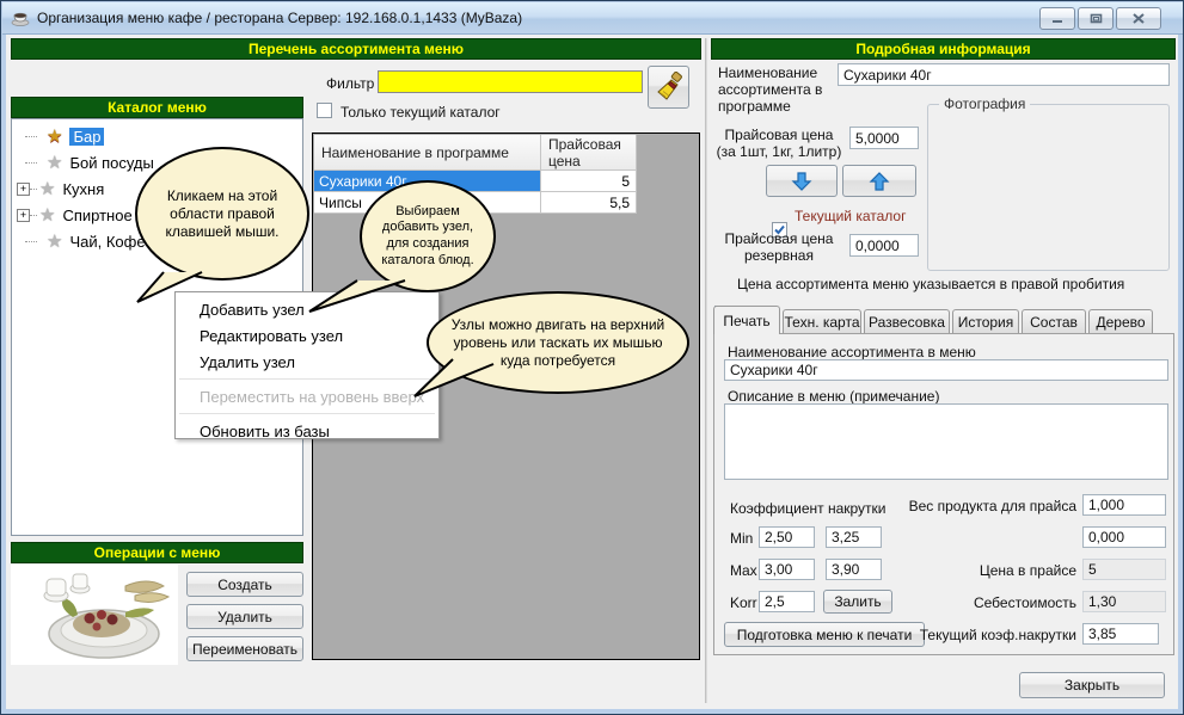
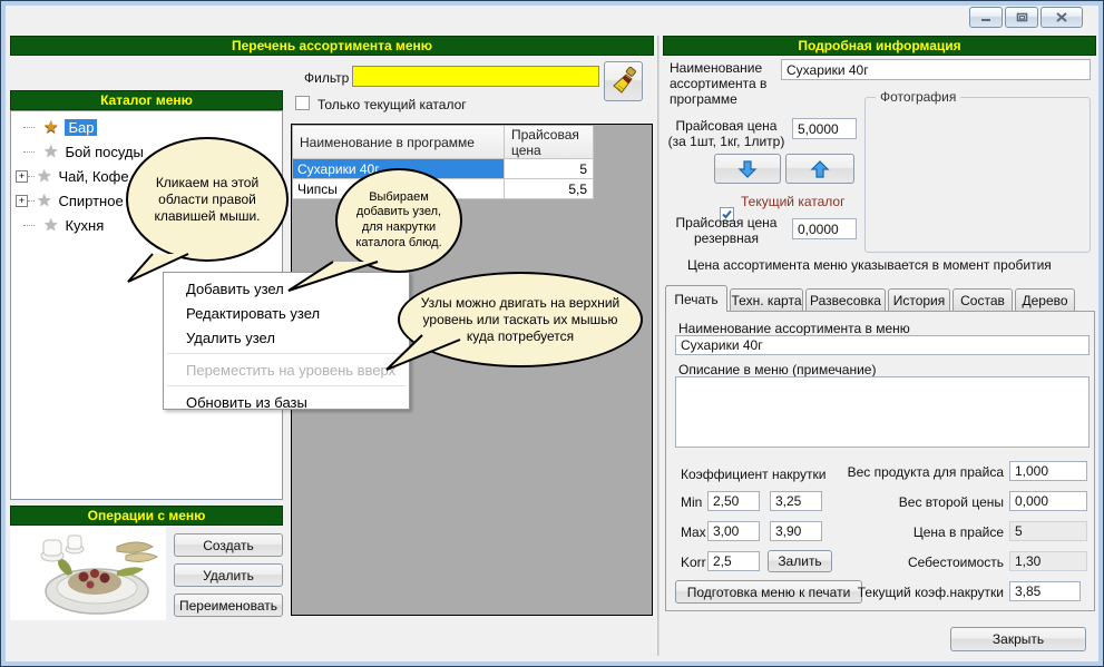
- Организация меню кафе / ресторана Сервер: 192.168.0.1,1433 (MyBaza)
  Перечень ассортимента меню
  Подробная информация
  Каталог меню
  ★
  Бар
  ★
  Бой посуды
  +
  ★
- Кухня
+ Чай, Кофе
  +
  ★
  Спиртное
  ★
- Чай, Кофе
+ Кухня
  Операции с меню
  Создать
  Удалить
  Переименовать
  Фильтр
  Только текущий каталог
  Наименование в программе
  Прайсовая цена
  Сухарики 40г
  5
  Чипсы
  5,5
  Добавить узел
  Редактировать узел
  Удалить узел
  Переместить на уровень вверх
  Обновить из базы
  Кликаем на этой области правой клавишей мыши.
- Выбираем добавить узел, для создания каталога блюд.
+ Выбираем добавить узел, для накрутки каталога блюд.
  Узлы можно двигать на верхний уровень или таскать их мышью куда потребуется
  Наименование ассортимента в программе
  Сухарики 40г
  Прайсовая цена (за 1шт, 1кг, 1литр)
  5,0000
  Текущий каталог
  Прайсовая цена резервная
  0,0000
  Фотография
- Цена ассортимента меню указывается в правой пробития
+ Цена ассортимента меню указывается в момент пробития
  Печать
  Техн. карта
  Развесовка
  История
  Состав
  Дерево
  Наименование ассортимента в меню
  Сухарики 40г
  Описание в меню (примечание)
  Коэффициент накрутки
  Min
  2,50
  3,25
  Max
  3,00
  3,90
  Korr
  2,5
  Залить
  Вес продукта для прайса
  1,000
+ Вес второй цены
  0,000
  Цена в прайсе
  5
  Себестоимость
  1,30
  Подготовка меню к печати
  Текущий коэф.накрутки
  3,85
  Закрыть
